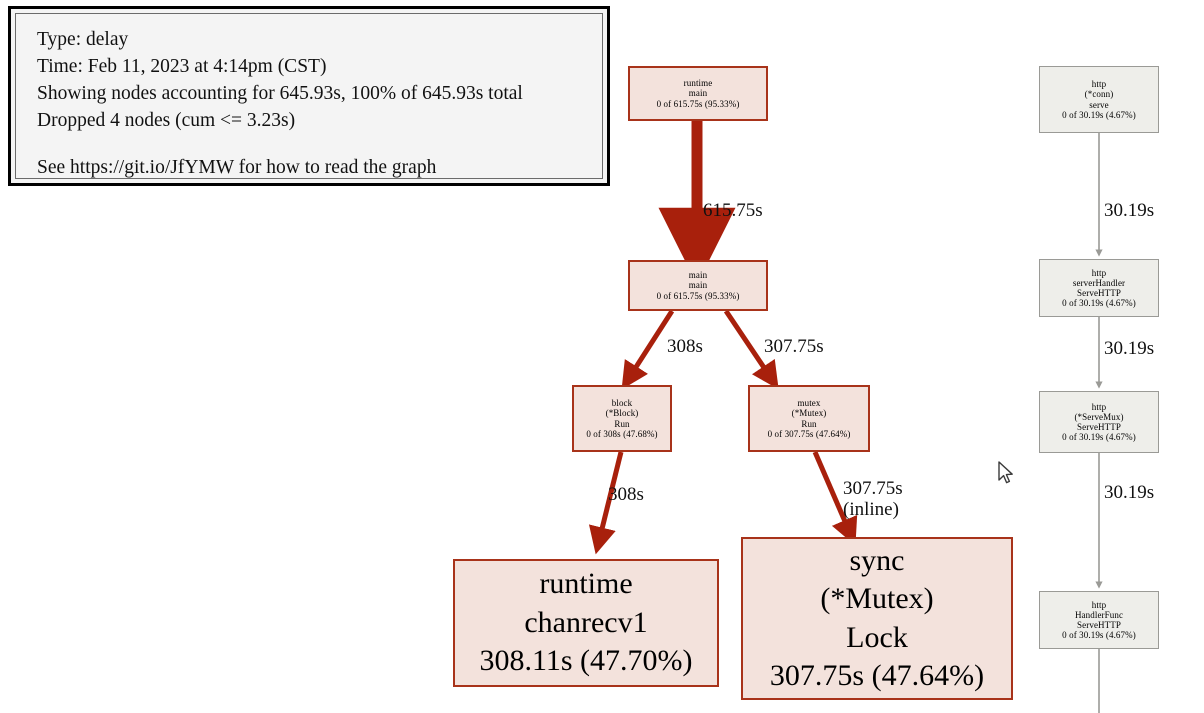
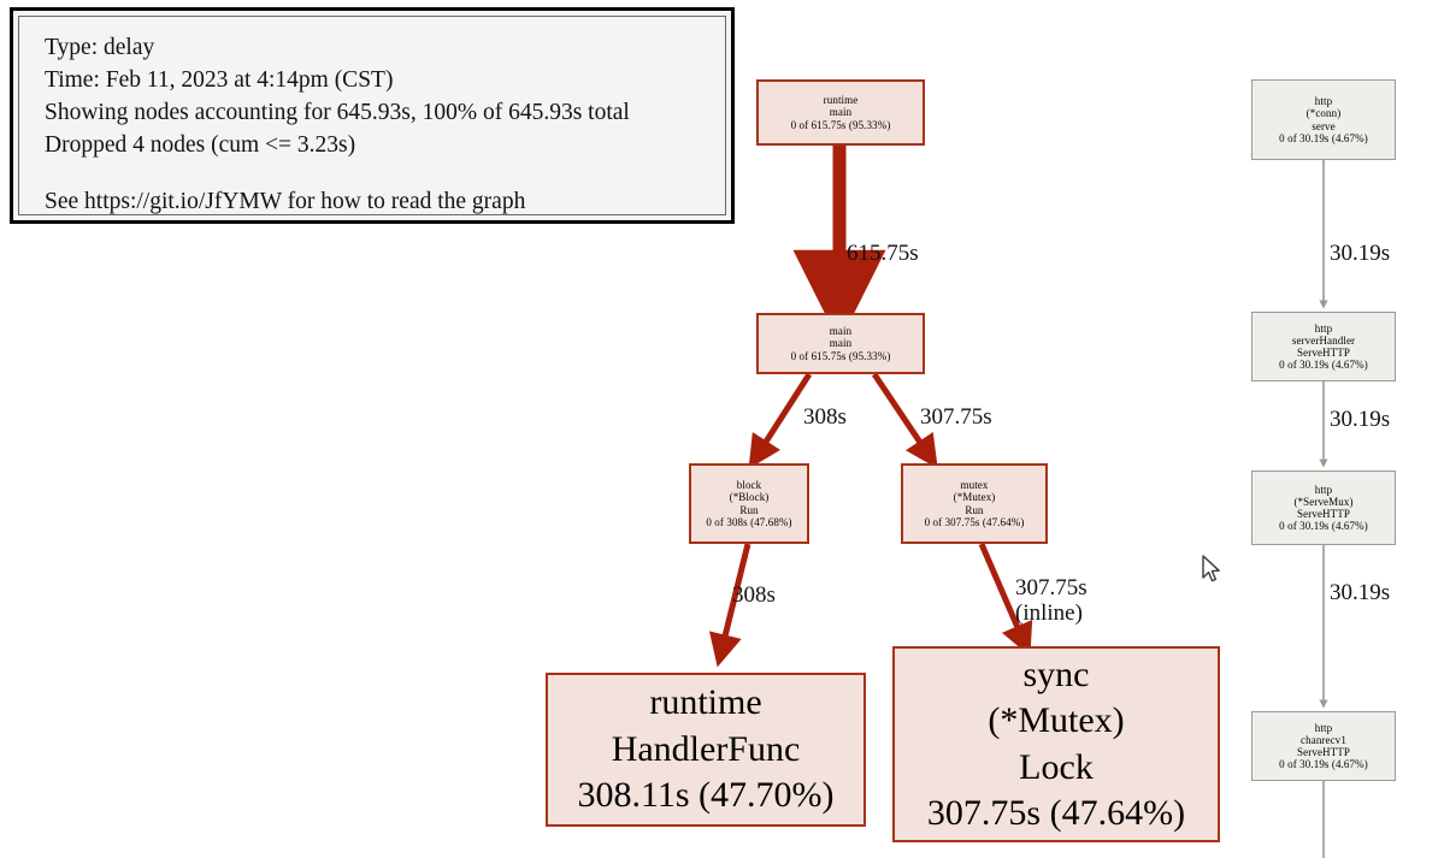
  Type: delay
  Time: Feb 11, 2023 at 4:14pm (CST)
  Showing nodes accounting for 645.93s, 100% of 645.93s total
  Dropped 4 nodes (cum <= 3.23s)
  See https://git.io/JfYMW for how to read the graph
  runtime
  main
  0 of 615.75s (95.33%)
  main
  main
  0 of 615.75s (95.33%)
  block
  (*Block)
  Run
  0 of 308s (47.68%)
  mutex
  (*Mutex)
  Run
  0 of 307.75s (47.64%)
  runtime
- chanrecv1
+ HandlerFunc
  308.11s (47.70%)
  sync
  (*Mutex)
  Lock
  307.75s (47.64%)
  http
  (*conn)
  serve
  0 of 30.19s (4.67%)
  http
  serverHandler
  ServeHTTP
  0 of 30.19s (4.67%)
  http
  (*ServeMux)
  ServeHTTP
  0 of 30.19s (4.67%)
  http
- HandlerFunc
+ chanrecv1
  ServeHTTP
  0 of 30.19s (4.67%)
  615.75s
  308s
  307.75s
  308s
  307.75s
  (inline)
  30.19s
  30.19s
  30.19s
